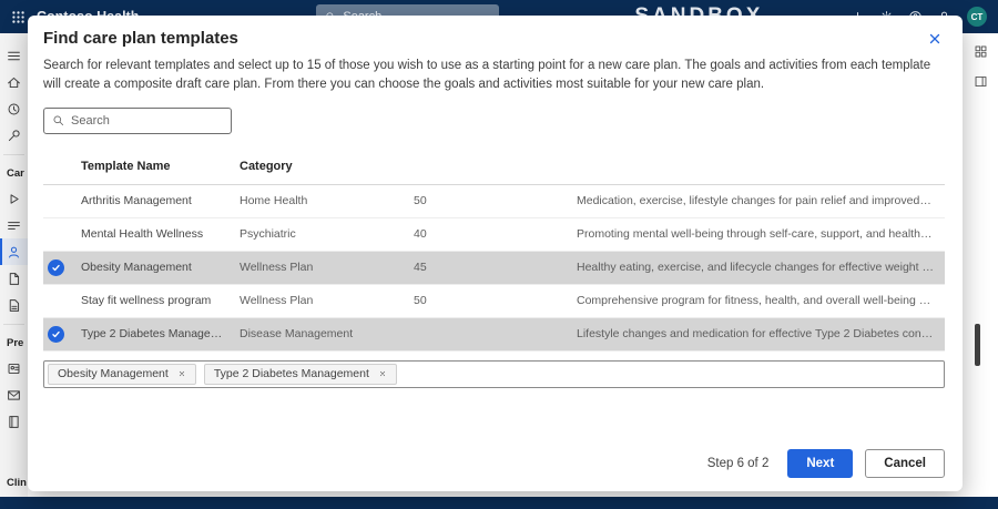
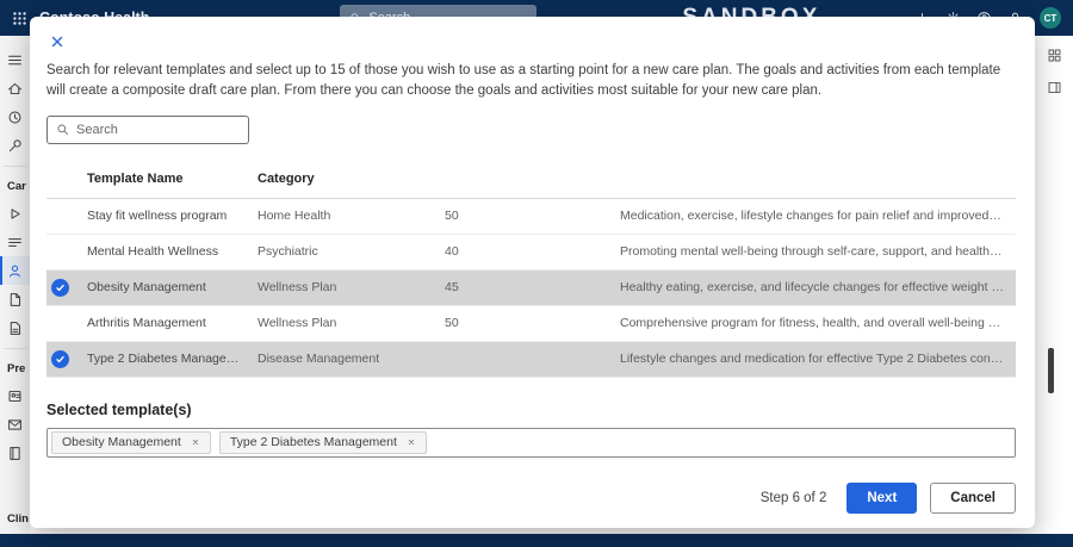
  CT
  Car
  Pre
  Clin
- Find care plan templates
  Search for relevant templates and select up to 15 of those you wish to use as a starting point for a new care plan. The goals and activities from each template will create a composite draft care plan. From there you can choose the goals and activities most suitable for your new care plan.
  Search
  Template Name
  Category
- Arthritis Management
+ Stay fit wellness program
  Home Health
  50
  Medication, exercise, lifestyle changes for pain relief and improved joint
  Mental Health Wellness
  Psychiatric
  40
  Promoting mental well-being through self-care, support, and healthy co
  Obesity Management
  Wellness Plan
  45
  Healthy eating, exercise, and lifecycle changes for effective weight man
- Stay fit wellness program
+ Arthritis Management
  Wellness Plan
  50
  Comprehensive program for fitness, health, and overall well-being main
  Type 2 Diabetes Management
  Disease Management
  Lifestyle changes and medication for effective Type 2 Diabetes control.
+ Selected template(s)
  Obesity Management
  Type 2 Diabetes Management
  Step 6 of 2
  Next
  Cancel
